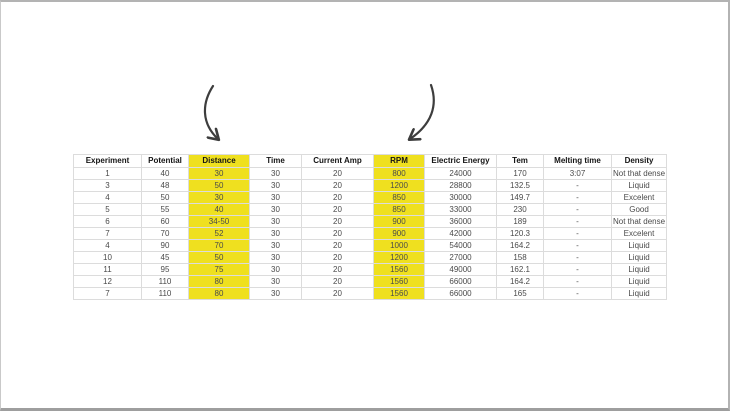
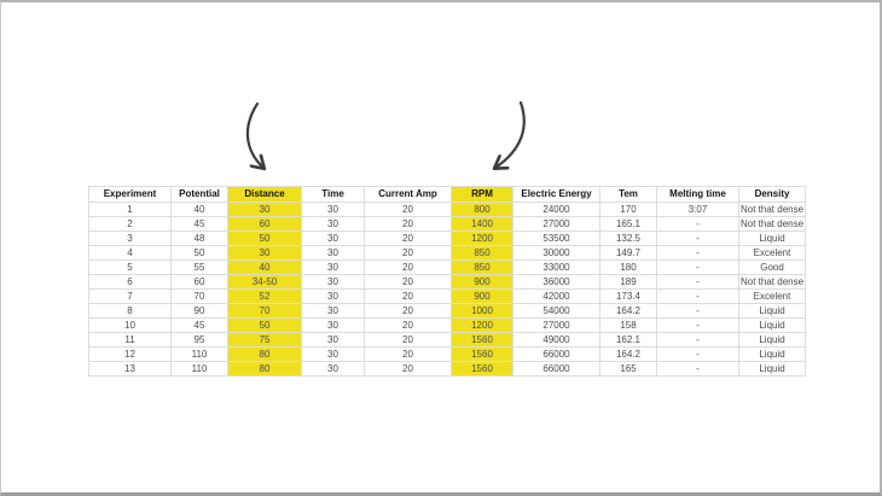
  Experiment	Potential	Distance	Time	Current Amp	RPM	Electric Energy	Tem	Melting time	Density
  1	40	30	30	20	800	24000	170	3:07	Not that dense
+ 2	45	60	30	20	1400	27000	165.1	-	Not that dense
- 3	48	50	30	20	1200	28800	132.5	-	Liquid
+ 3	48	50	30	20	1200	53500	132.5	-	Liquid
  4	50	30	30	20	850	30000	149.7	-	Excelent
- 5	55	40	30	20	850	33000	230	-	Good
+ 5	55	40	30	20	850	33000	180	-	Good
  6	60	34-50	30	20	900	36000	189	-	Not that dense
- 7	70	52	30	20	900	42000	120.3	-	Excelent
+ 7	70	52	30	20	900	42000	173.4	-	Excelent
- 4	90	70	30	20	1000	54000	164.2	-	Liquid
+ 8	90	70	30	20	1000	54000	164.2	-	Liquid
  10	45	50	30	20	1200	27000	158	-	Liquid
  11	95	75	30	20	1560	49000	162.1	-	Liquid
  12	110	80	30	20	1560	66000	164.2	-	Liquid
- 7	110	80	30	20	1560	66000	165	-	Liquid
+ 13	110	80	30	20	1560	66000	165	-	Liquid
